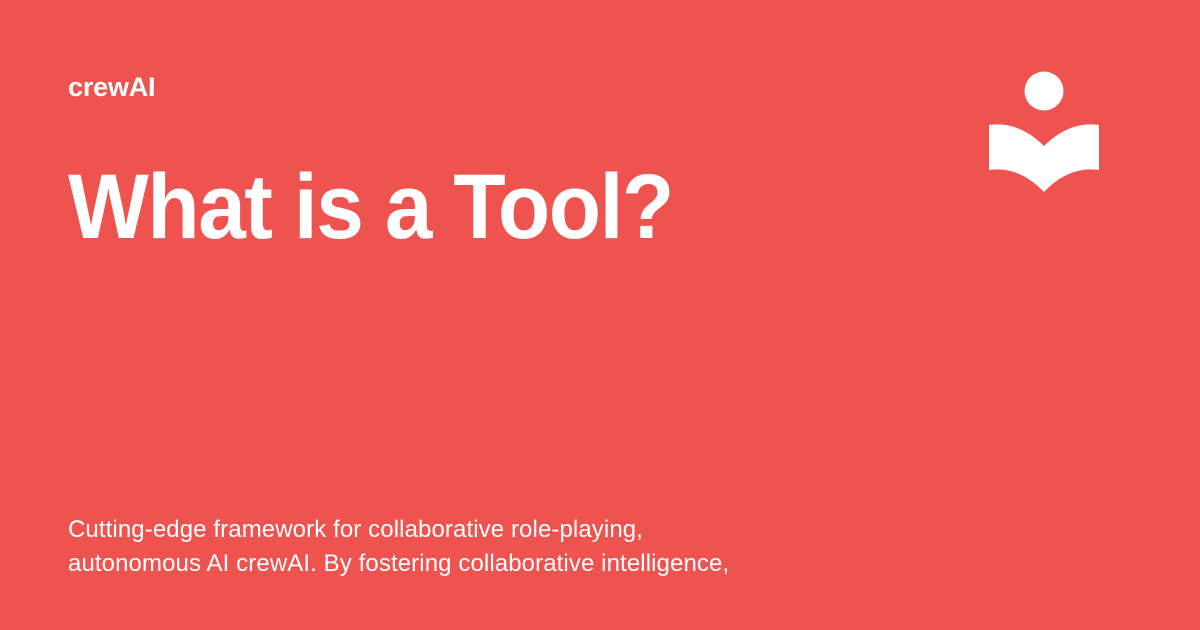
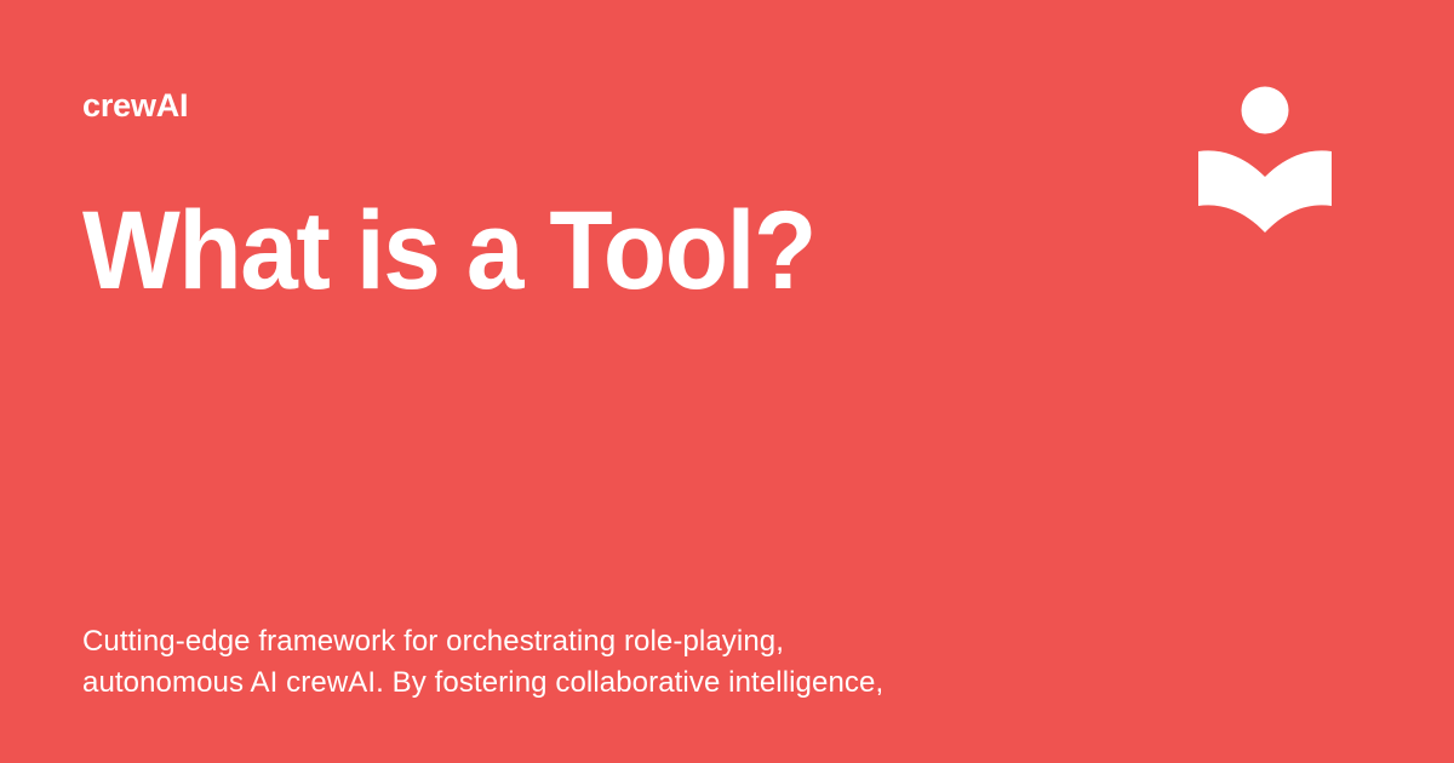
  crewAI
  What is a Tool?
- Cutting-edge framework for collaborative role-playing,
+ Cutting-edge framework for orchestrating role-playing,
  autonomous AI crewAI. By fostering collaborative intelligence,
